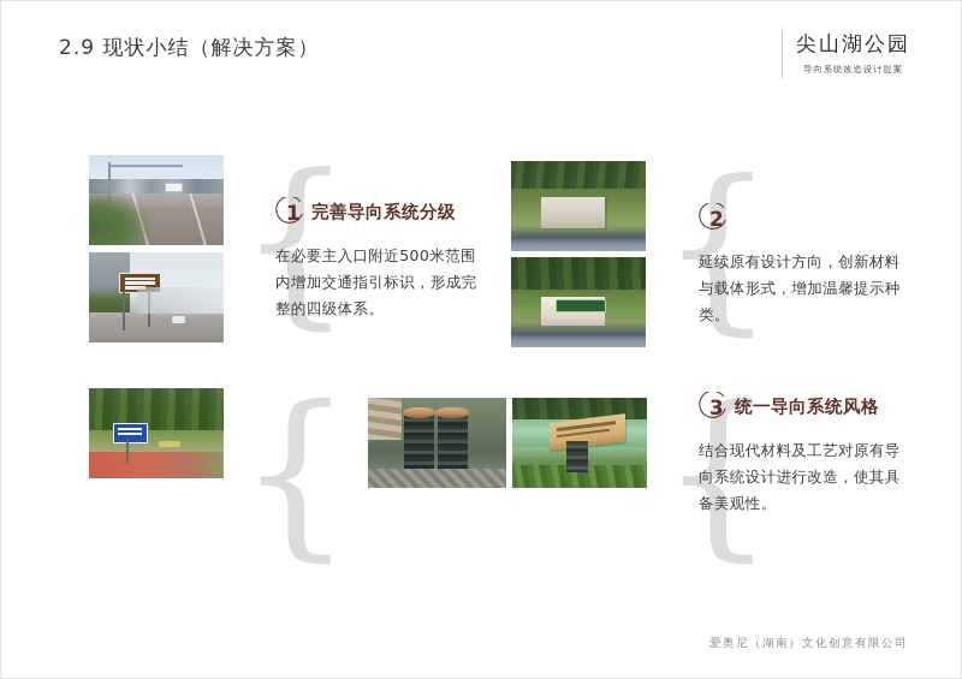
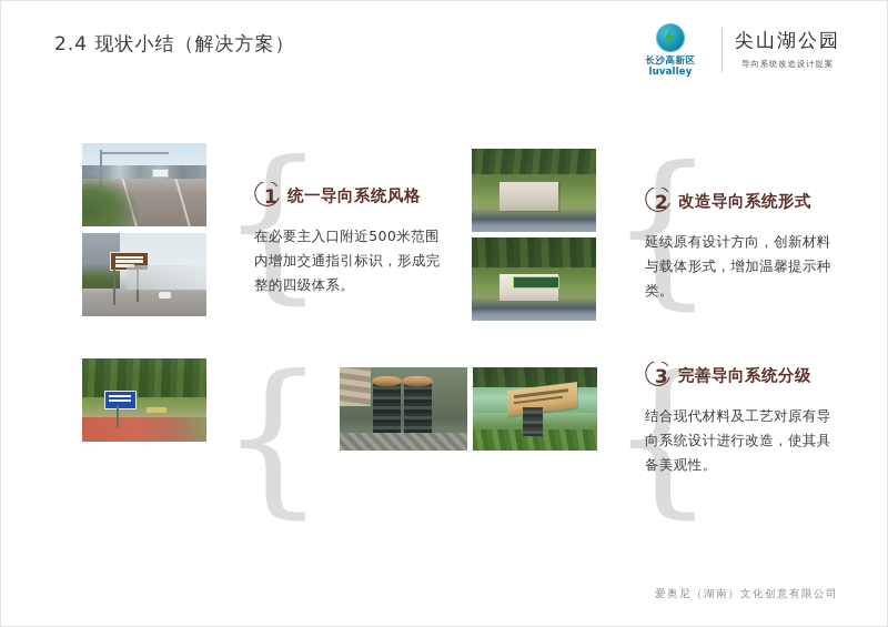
- 2.9 现状小结（解决方案）
+ 2.4 现状小结（解决方案）
+ 长沙高新区
+ luvalley
  尖山湖公园
  导向系统改造设计提案
  {
  1
- 完善导向系统分级
+ 统一导向系统风格
  在必要主入口附近500米范围内增加交通指引标识，形成完整的四级体系。
  {
  2
+ 改造导向系统形式
  延续原有设计方向，创新材料与载体形式，增加温馨提示种类。
  {
  {
  3
- 统一导向系统风格
+ 完善导向系统分级
  结合现代材料及工艺对原有导向系统设计进行改造，使其具备美观性。
  爱奥尼（湖南）文化创意有限公司
